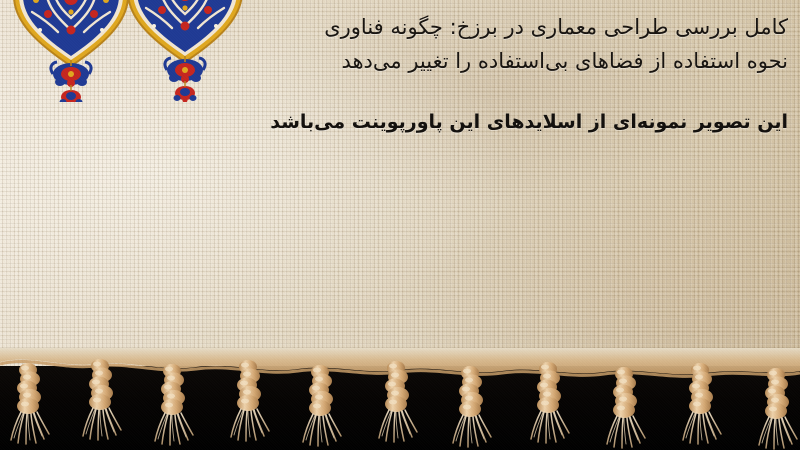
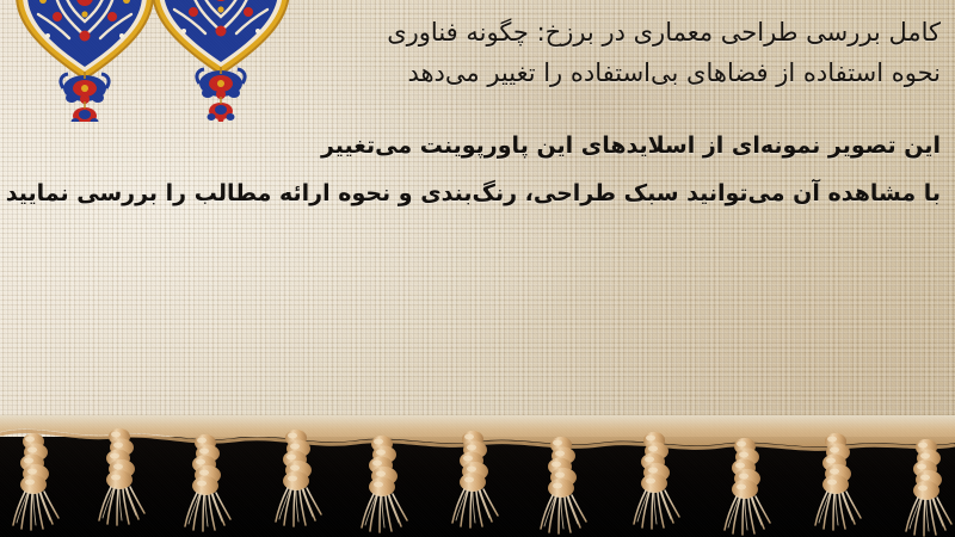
  کامل بررسی طراحی معماری در برزخ: چگونه فناوری
  نحوه استفاده از فضاهای بی‌استفاده را تغییر می‌دهد
- این تصویر نمونه‌ای از اسلایدهای این پاورپوینت می‌باشد
+ این تصویر نمونه‌ای از اسلایدهای این پاورپوینت می‌تغییر
+ با مشاهده آن می‌توانید سبک طراحی، رنگ‌بندی و نحوه ارائه مطالب را بررسی نمایید
